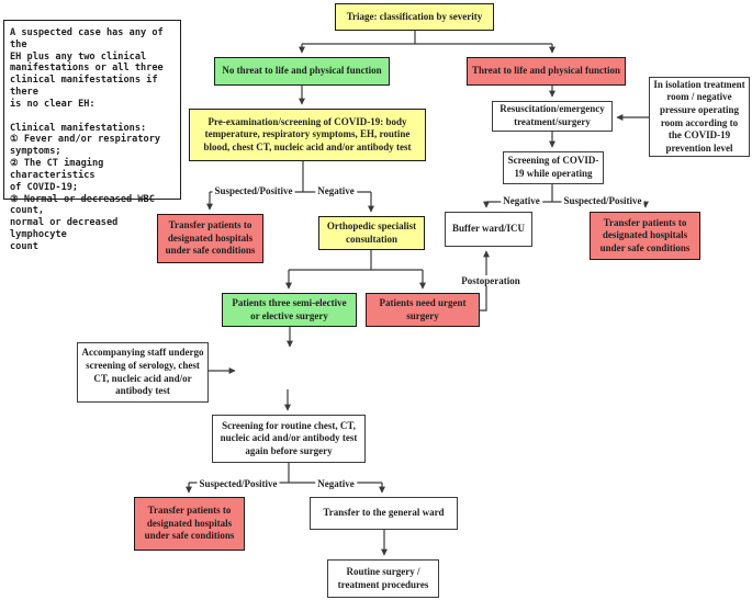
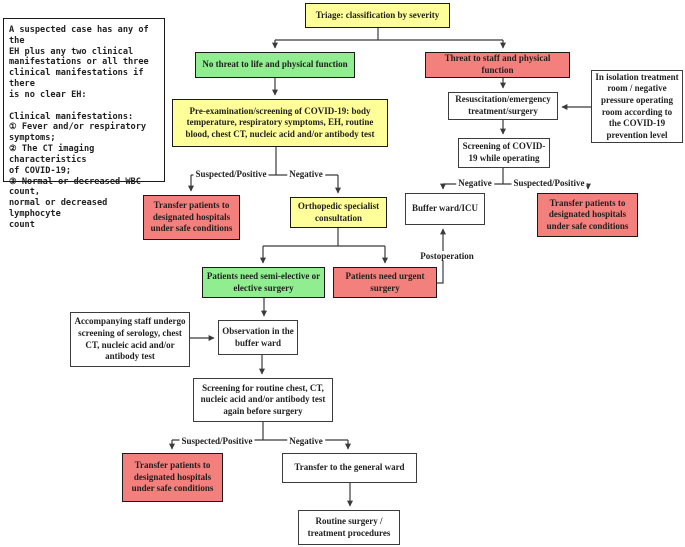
  A suspected case has any of the
  EH plus any two clinical
  manifestations or all three
  clinical manifestations if there
  is no clear EH:
  Clinical manifestations:
  ① Fever and/or respiratory
  symptoms;
  ② The CT imaging characteristics
  of COVID-19;
  ③ Normal or decreased WBC count,
  normal or decreased lymphocyte
  count
  Triage: classification by severity
  No threat to life and physical function
- Threat to life and physical function
+ Threat to staff and physical function
  Pre-examination/screening of COVID-19: body temperature, respiratory symptoms, EH, routine blood, chest CT, nucleic acid and/or antibody test
  Resuscitation/emergency treatment/surgery
  In isolation treatment room / negative pressure operating room according to the COVID-19 prevention level
  Screening of COVID-19 while operating
  Transfer patients to designated hospitals under safe conditions
  Orthopedic specialist consultation
  Buffer ward/ICU
  Transfer patients to designated hospitals under safe conditions
- Patients three semi-elective or elective surgery
+ Patients need semi-elective or elective surgery
  Patients need urgent surgery
  Accompanying staff undergo screening of serology, chest CT, nucleic acid and/or antibody test
+ Observation in the buffer ward
  Screening for routine chest, CT, nucleic acid and/or antibody test again before surgery
  Transfer patients to designated hospitals under safe conditions
  Transfer to the general ward
  Routine surgery / treatment procedures
  Suspected/Positive
  Negative
  Negative
  Suspected/Positive
  Postoperation
  Suspected/Positive
  Negative
